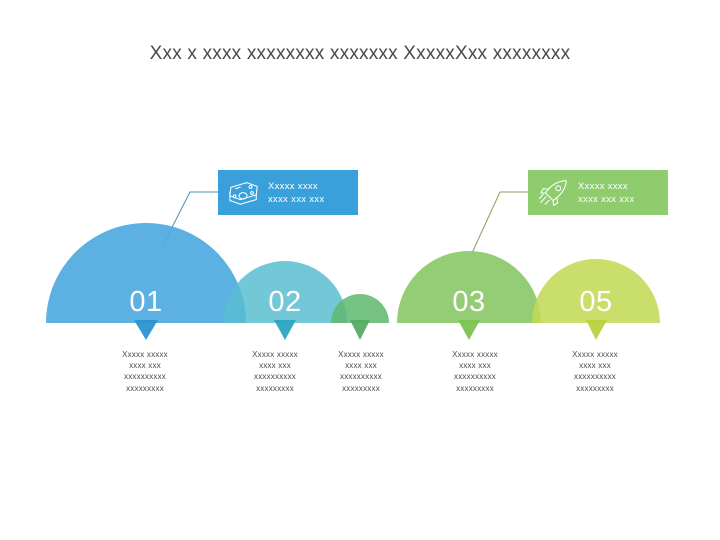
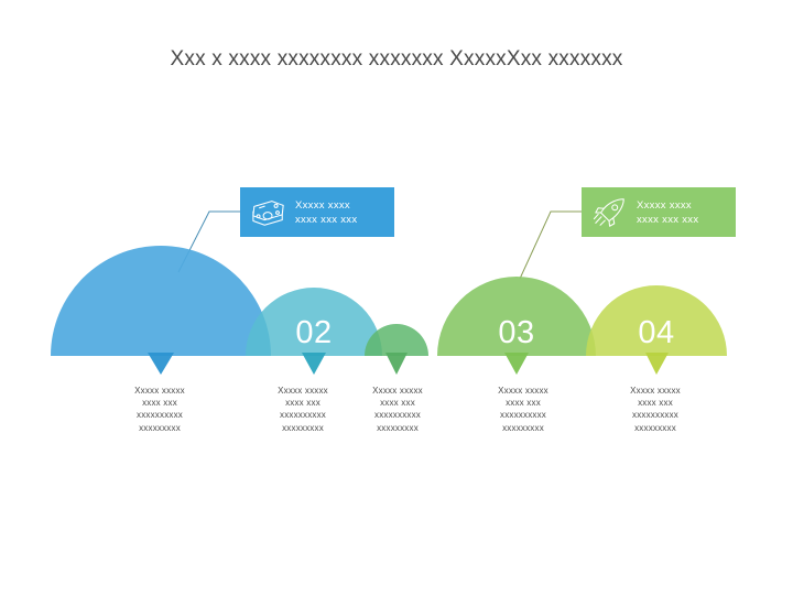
- Xxx x xxxx xxxxxxxx xxxxxxx XxxxxXxx xxxxxxxx
+ Xxx x xxxx xxxxxxxx xxxxxxx XxxxxXxx xxxxxxx
- 01
  02
  03
- 05
+ 04
  Xxxxx xxxx
  xxxx xxx xxx
  Xxxxx xxxx
  xxxx xxx xxx
  Xxxxx xxxxx
  xxxx xxx
  xxxxxxxxxx
  xxxxxxxxx
  Xxxxx xxxxx
  xxxx xxx
  xxxxxxxxxx
  xxxxxxxxx
  Xxxxx xxxxx
  xxxx xxx
  xxxxxxxxxx
  xxxxxxxxx
  Xxxxx xxxxx
  xxxx xxx
  xxxxxxxxxx
  xxxxxxxxx
  Xxxxx xxxxx
  xxxx xxx
  xxxxxxxxxx
  xxxxxxxxx
